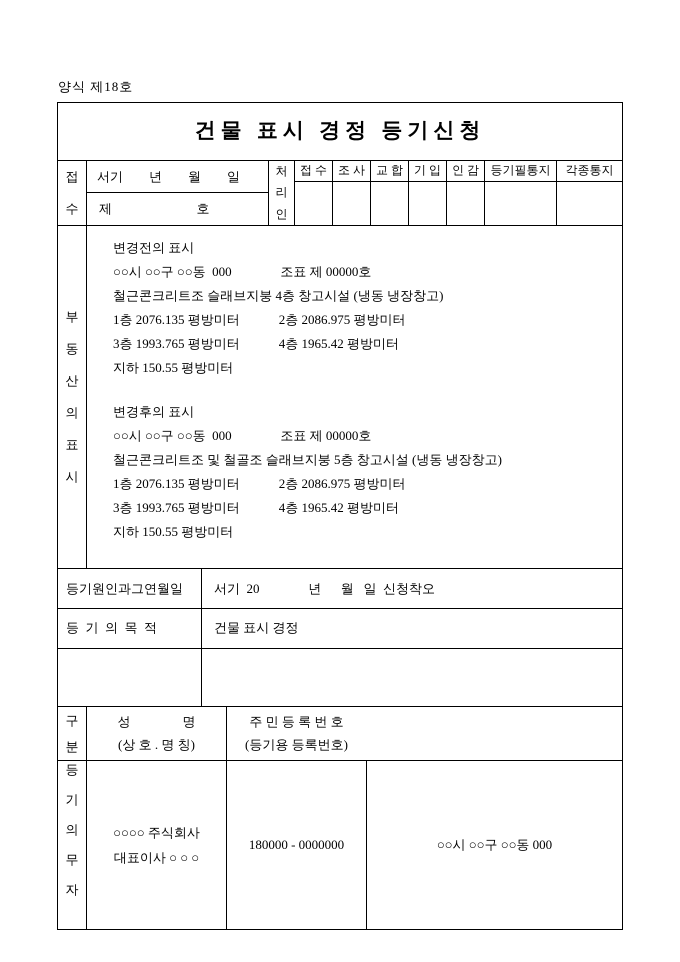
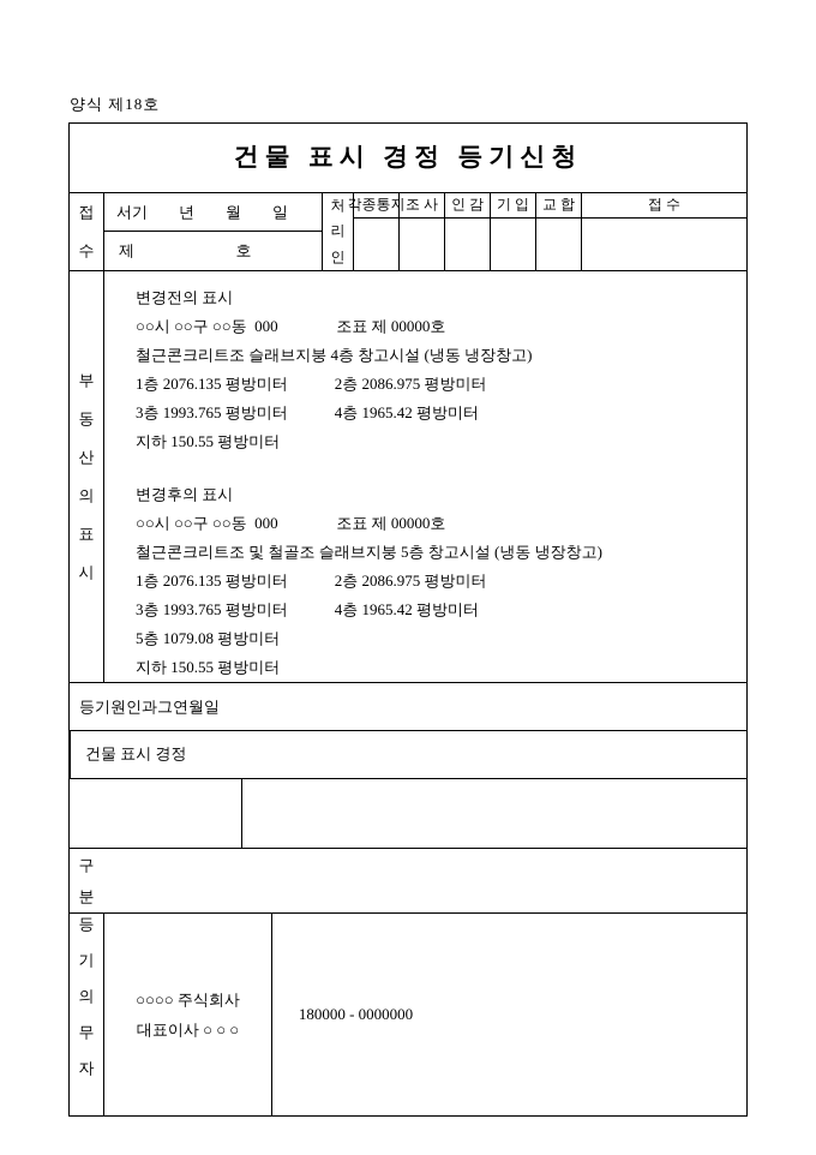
  양식 제18호
  건물 표시 경정 등기신청
  접
  수
  서기 년 월 일
  제 호
  처
  리
  인
- 접 수
+ 각종통지
  조 사
- 교 합
+ 인 감
  기 입
- 인 감
+ 교 합
- 등기필통지
- 각종통지
+ 접 수
  부
  동
  산
  의
  표
  시
  변경전의 표시
  ○○시 ○○구 ○○동 000 조표 제 00000호
  철근콘크리트조 슬래브지붕 4층 창고시설 (냉동 냉장창고)
  1층 2076.135 평방미터 2층 2086.975 평방미터
  3층 1993.765 평방미터 4층 1965.42 평방미터
  지하 150.55 평방미터
  변경후의 표시
  ○○시 ○○구 ○○동 000 조표 제 00000호
  철근콘크리트조 및 철골조 슬래브지붕 5층 창고시설 (냉동 냉장창고)
  1층 2076.135 평방미터 2층 2086.975 평방미터
  3층 1993.765 평방미터 4층 1965.42 평방미터
+ 5층 1079.08 평방미터
  지하 150.55 평방미터
  등기원인과그연월일
- 서기 20 년 월 일 신청착오
- 등 기 의 목 적
  건물 표시 경정
  구
  분
- 성 명
- (상 호 . 명 칭)
- 주 민 등 록 번 호
- (등기용 등록번호)
  등
  기
  의
  무
  자
  ○○○○ 주식회사
  대표이사 ○ ○ ○
  180000 - 0000000
- ○○시 ○○구 ○○동 000
